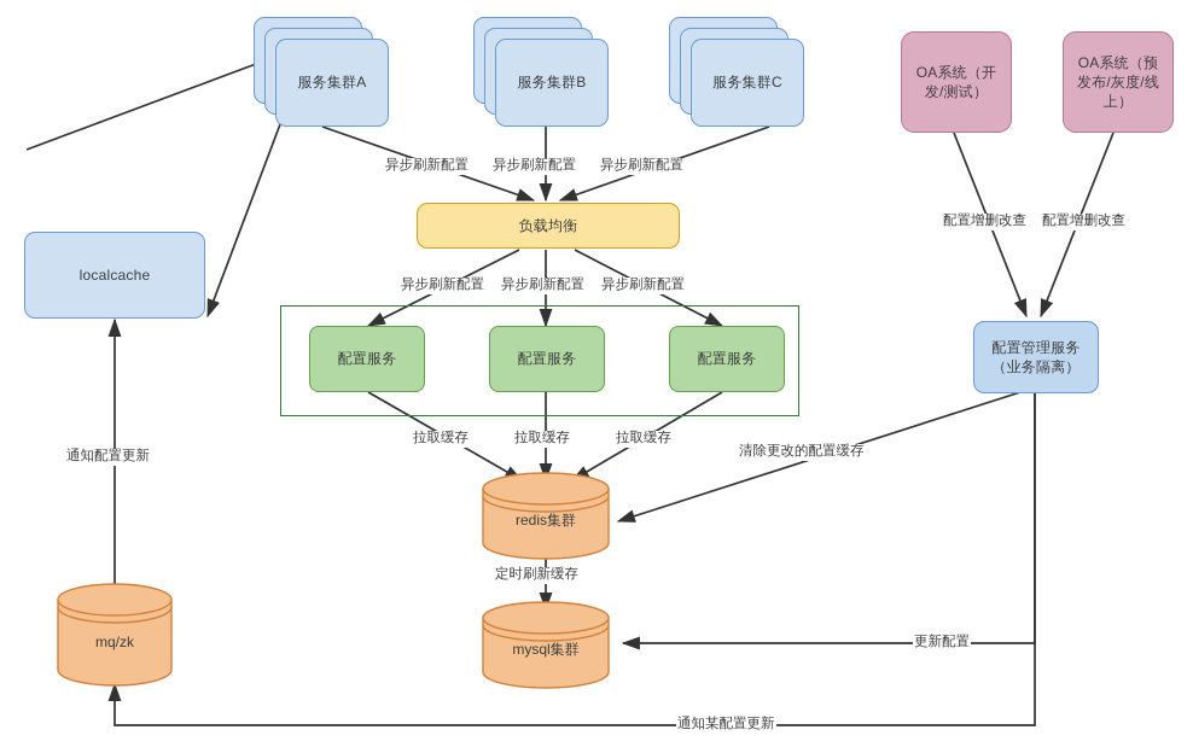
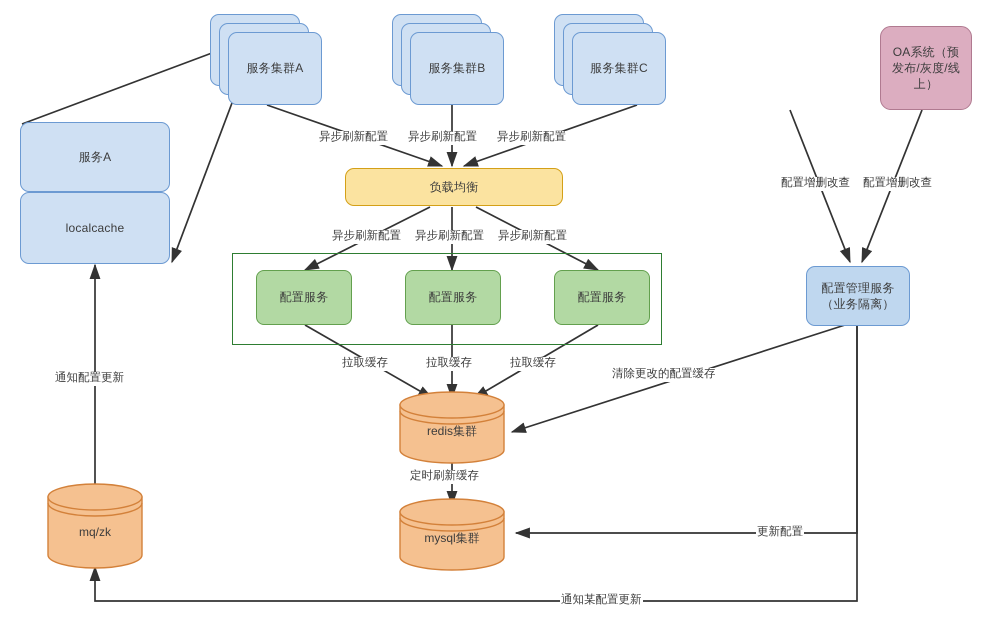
  服务集群A
  服务集群B
  服务集群C
- OA系统（开发/测试）
  OA系统（预发布/灰度/线上）
+ 服务A
  localcache
  负载均衡
  配置服务
  配置服务
  配置服务
  配置管理服务（业务隔离）
  redis集群
  mysql集群
  mq/zk
  异步刷新配置
  异步刷新配置
  异步刷新配置
  异步刷新配置
  异步刷新配置
  异步刷新配置
  拉取缓存
  拉取缓存
  拉取缓存
  配置增删改查
  配置增删改查
  清除更改的配置缓存
  定时刷新缓存
  通知配置更新
  更新配置
  通知某配置更新
